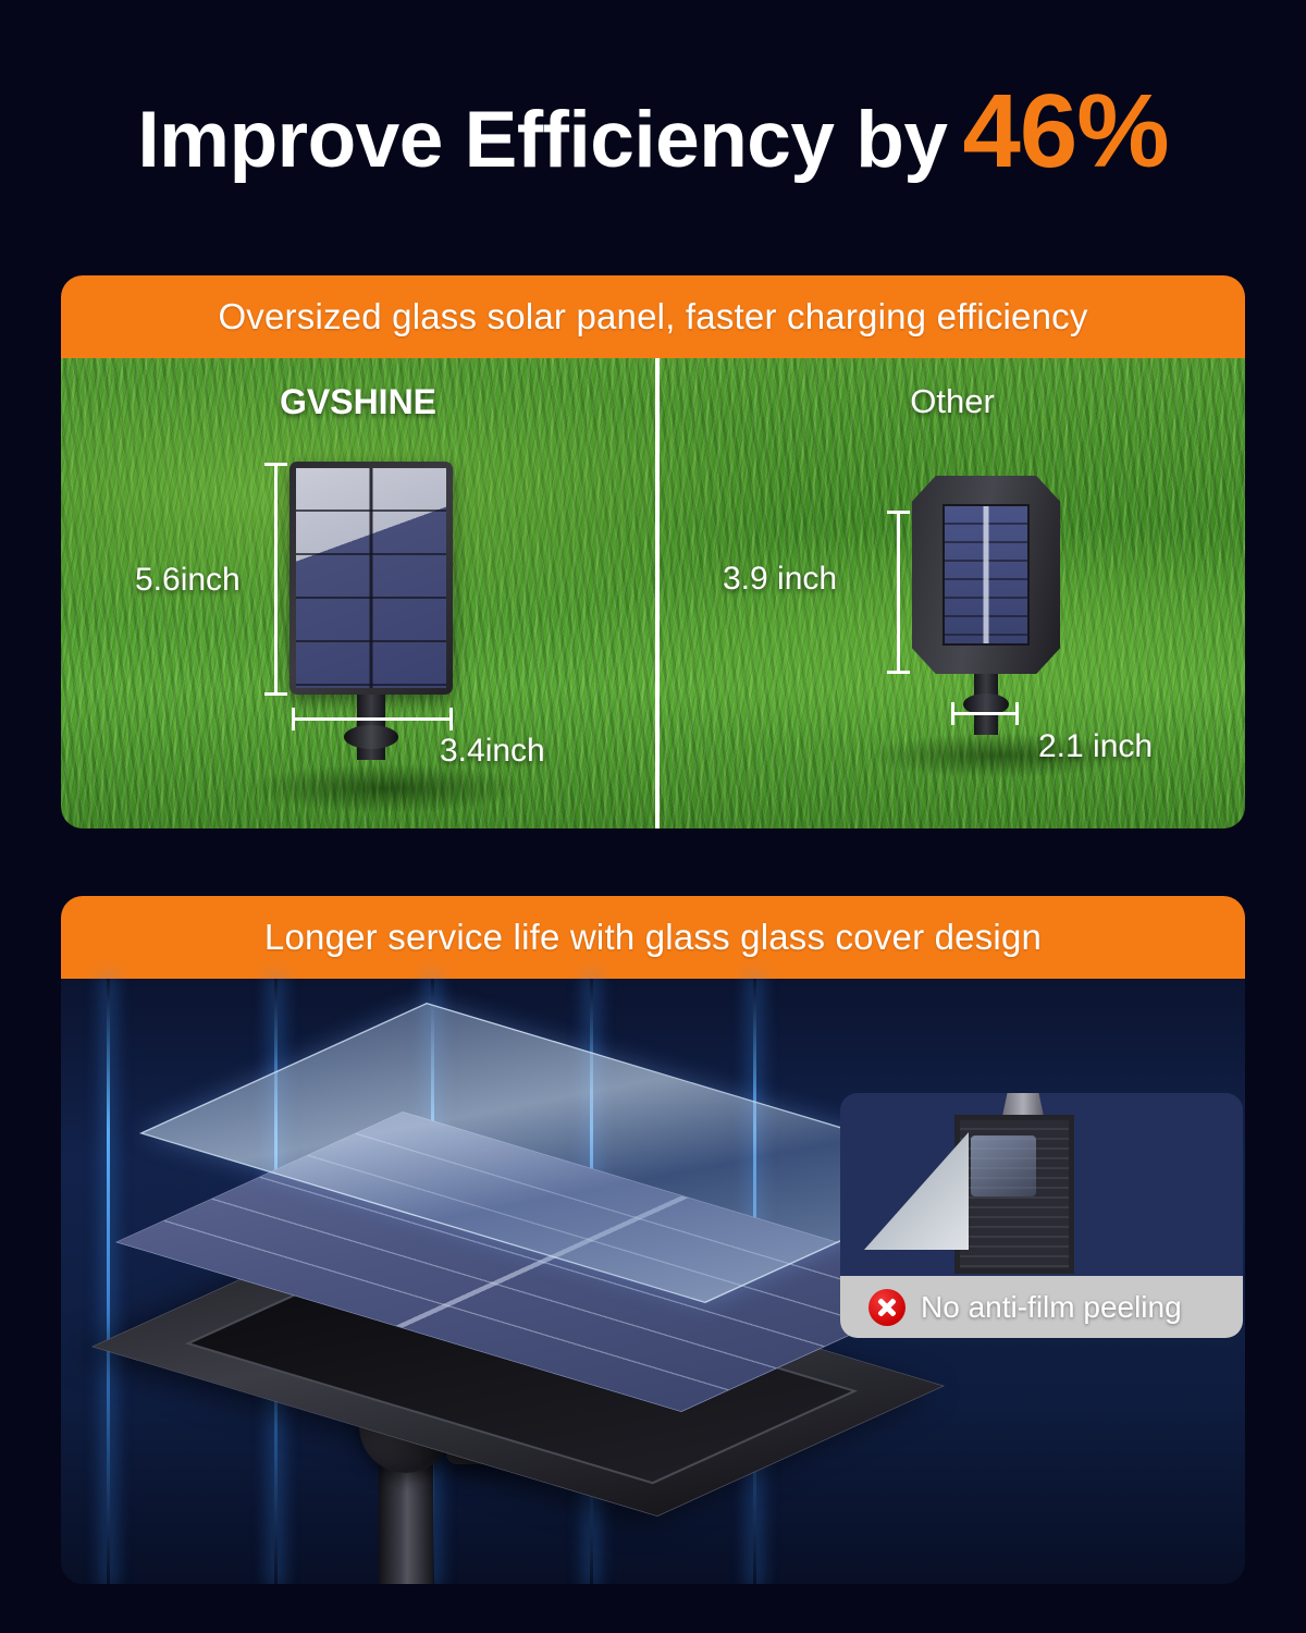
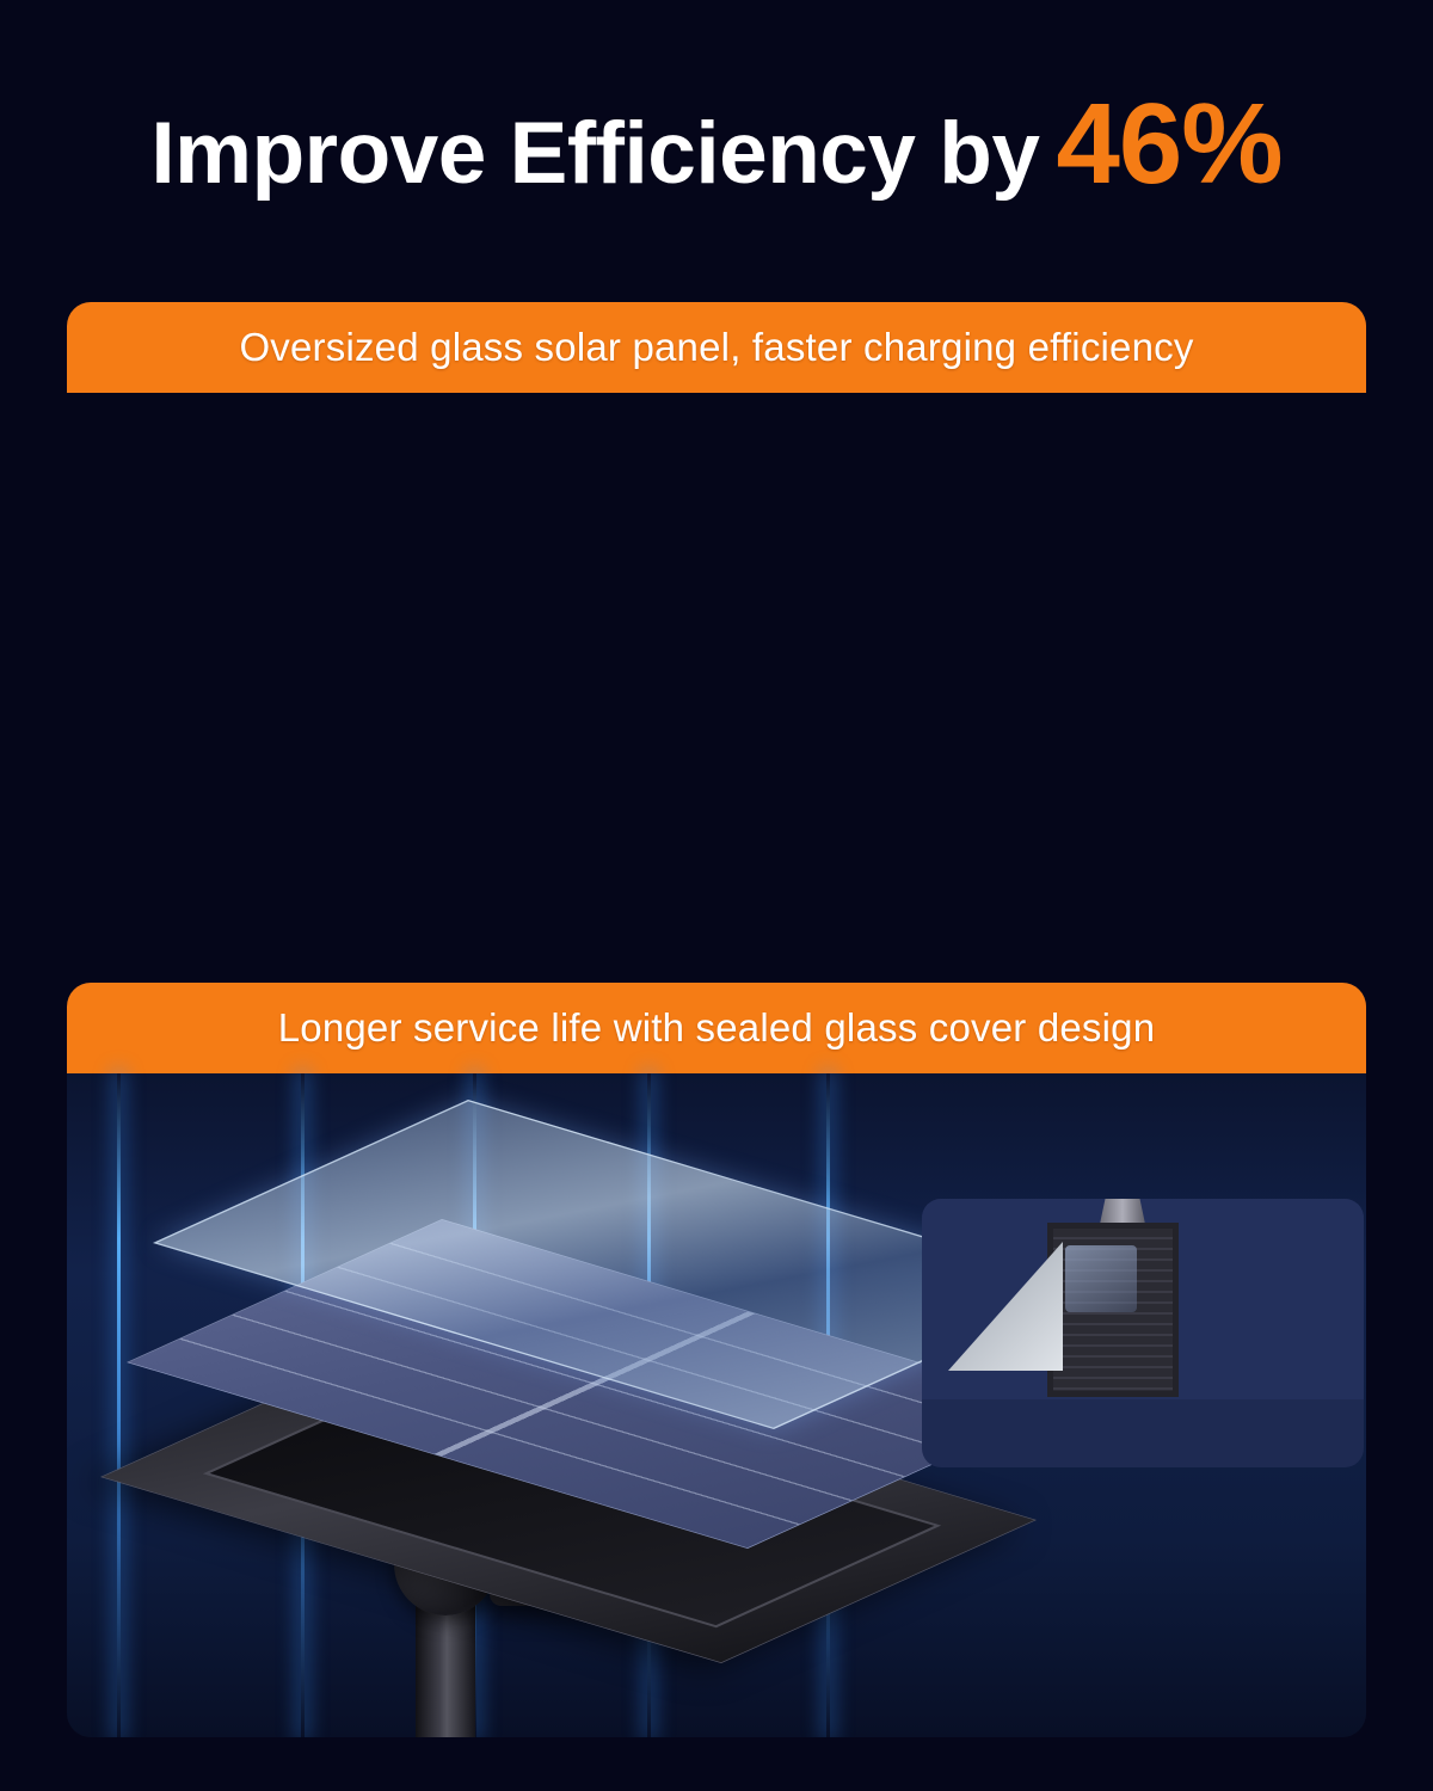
  Improve Efficiency by
  46%
  Oversized glass solar panel, faster charging efficiency
- GVSHINE
- 5.6inch
- 3.4inch
- Other
- 3.9 inch
- 2.1 inch
- Longer service life with glass glass cover design
+ Longer service life with sealed glass cover design
- No anti-film peeling
